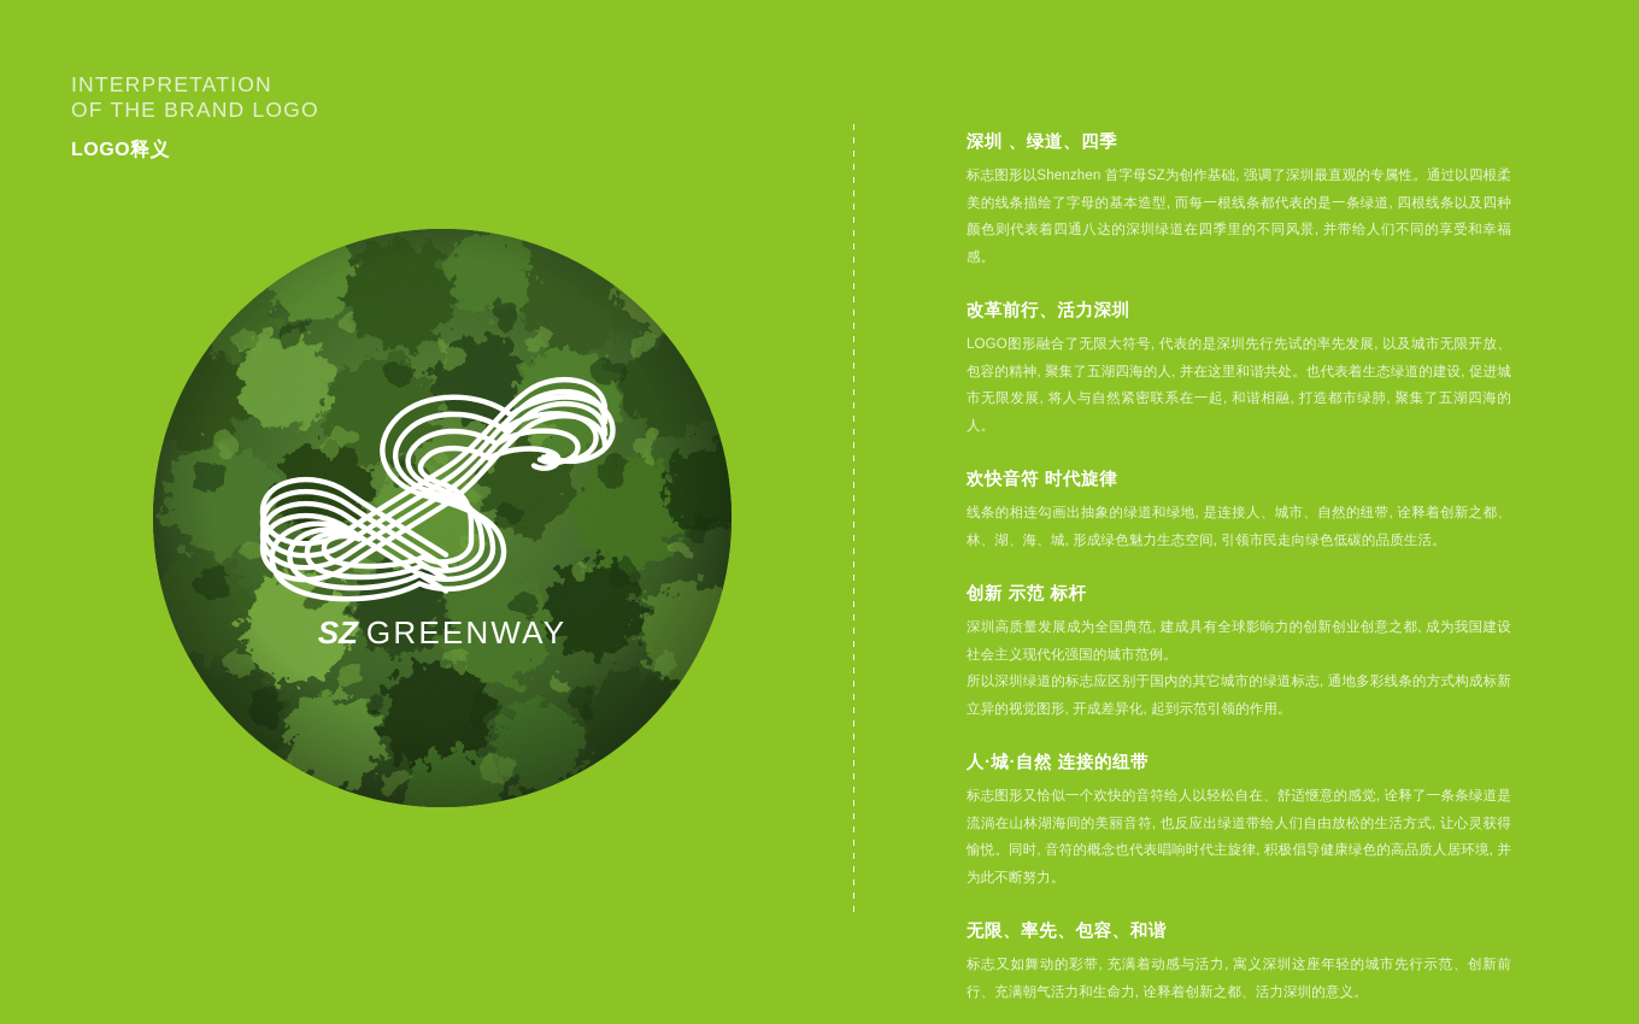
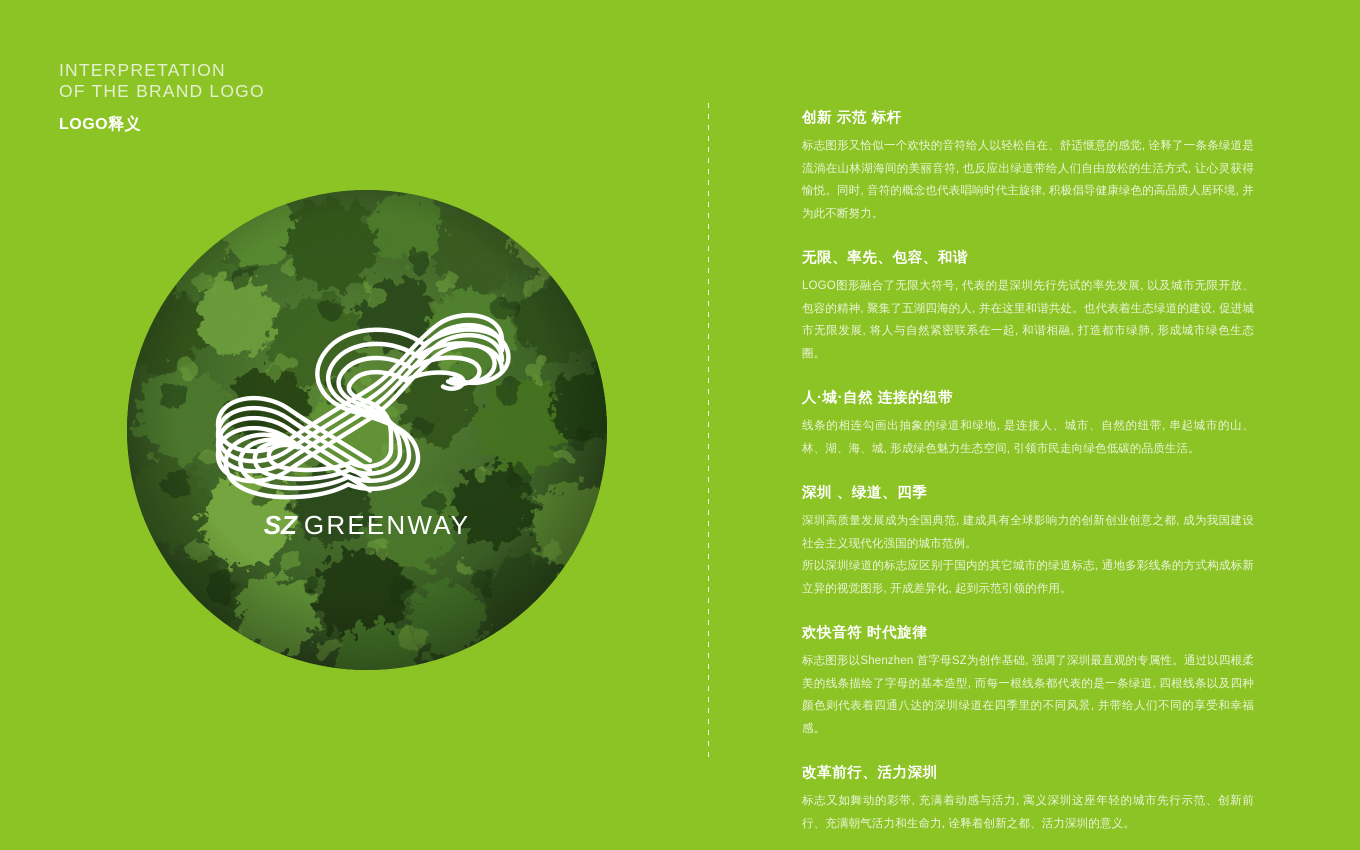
  INTERPRETATION
  OF THE BRAND LOGO
  LOGO释义
  SZ GREENWAY
- 深圳 、绿道、四季
+ 创新 示范 标杆
- 标志图形以Shenzhen 首字母SZ为创作基础, 强调了深圳最直观的专属性。通过以四根柔美的线条描绘了字母的基本造型, 而每一根线条都代表的是一条绿道, 四根线条以及四种颜色则代表着四通八达的深圳绿道在四季里的不同风景, 并带给人们不同的享受和幸福感。
+ 标志图形又恰似一个欢快的音符给人以轻松自在、舒适惬意的感觉, 诠释了一条条绿道是流淌在山林湖海间的美丽音符, 也反应出绿道带给人们自由放松的生活方式, 让心灵获得愉悦。同时, 音符的概念也代表唱响时代主旋律, 积极倡导健康绿色的高品质人居环境, 并为此不断努力。
- 改革前行、活力深圳
+ 无限、率先、包容、和谐
- LOGO图形融合了无限大符号, 代表的是深圳先行先试的率先发展, 以及城市无限开放、包容的精神, 聚集了五湖四海的人, 并在这里和谐共处。也代表着生态绿道的建设, 促进城市无限发展, 将人与自然紧密联系在一起, 和谐相融, 打造都市绿肺, 聚集了五湖四海的人。
+ LOGO图形融合了无限大符号, 代表的是深圳先行先试的率先发展, 以及城市无限开放、包容的精神, 聚集了五湖四海的人, 并在这里和谐共处。也代表着生态绿道的建设, 促进城市无限发展, 将人与自然紧密联系在一起, 和谐相融, 打造都市绿肺, 形成城市绿色生态圈。
- 欢快音符 时代旋律
+ 人·城·自然 连接的纽带
- 线条的相连勾画出抽象的绿道和绿地, 是连接人、城市、自然的纽带, 诠释着创新之都、林、湖、海、城, 形成绿色魅力生态空间, 引领市民走向绿色低碳的品质生活。
+ 线条的相连勾画出抽象的绿道和绿地, 是连接人、城市、自然的纽带, 串起城市的山、林、湖、海、城, 形成绿色魅力生态空间, 引领市民走向绿色低碳的品质生活。
- 创新 示范 标杆
+ 深圳 、绿道、四季
  深圳高质量发展成为全国典范, 建成具有全球影响力的创新创业创意之都, 成为我国建设社会主义现代化强国的城市范例。
  所以深圳绿道的标志应区别于国内的其它城市的绿道标志, 通地多彩线条的方式构成标新立异的视觉图形, 开成差异化, 起到示范引领的作用。
- 人·城·自然 连接的纽带
+ 欢快音符 时代旋律
- 标志图形又恰似一个欢快的音符给人以轻松自在、舒适惬意的感觉, 诠释了一条条绿道是流淌在山林湖海间的美丽音符, 也反应出绿道带给人们自由放松的生活方式, 让心灵获得愉悦。同时, 音符的概念也代表唱响时代主旋律, 积极倡导健康绿色的高品质人居环境, 并为此不断努力。
+ 标志图形以Shenzhen 首字母SZ为创作基础, 强调了深圳最直观的专属性。通过以四根柔美的线条描绘了字母的基本造型, 而每一根线条都代表的是一条绿道, 四根线条以及四种颜色则代表着四通八达的深圳绿道在四季里的不同风景, 并带给人们不同的享受和幸福感。
- 无限、率先、包容、和谐
+ 改革前行、活力深圳
  标志又如舞动的彩带, 充满着动感与活力, 寓义深圳这座年轻的城市先行示范、创新前行、充满朝气活力和生命力, 诠释着创新之都、活力深圳的意义。
